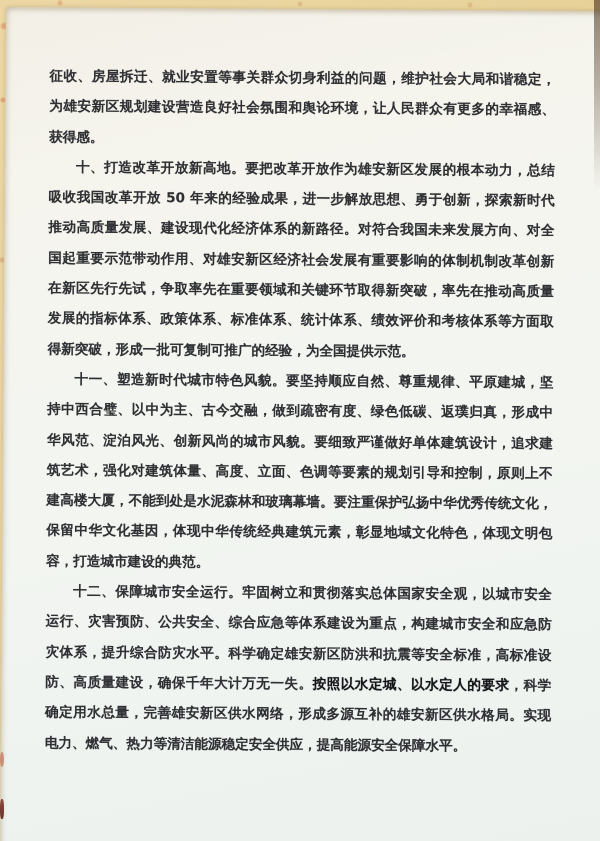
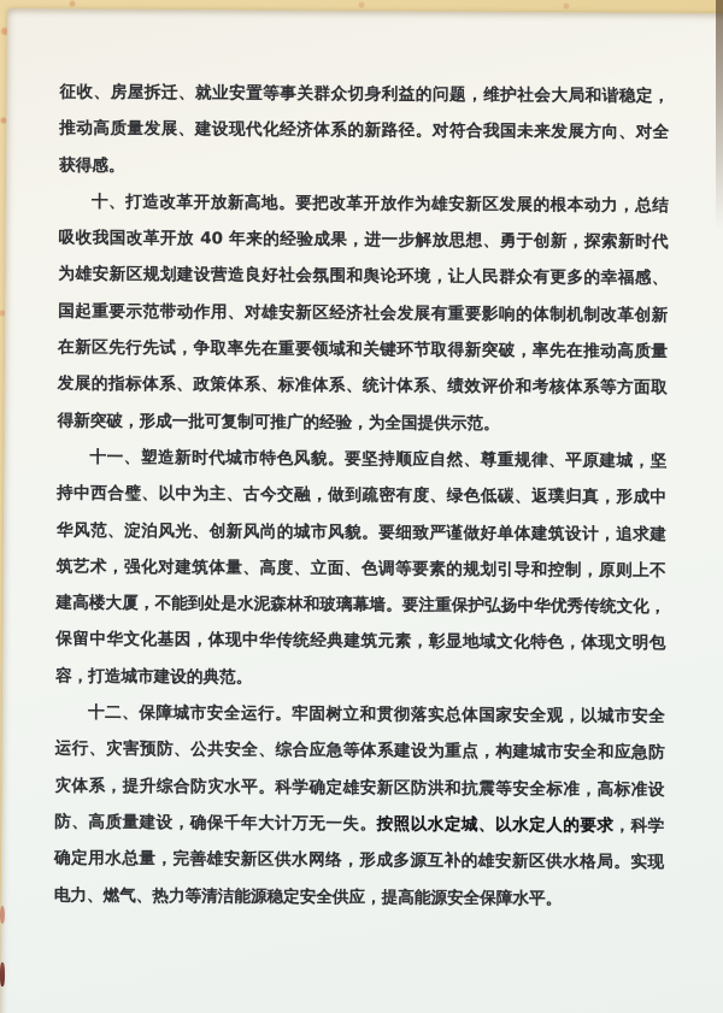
  征收、房屋拆迁、就业安置等事关群众切身利益的问题，维护社会大局和谐稳定，
- 为雄安新区规划建设营造良好社会氛围和舆论环境，让人民群众有更多的幸福感、
+ 推动高质量发展、建设现代化经济体系的新路径。对符合我国未来发展方向、对全
  获得感。
  十、打造改革开放新高地。要把改革开放作为雄安新区发展的根本动力，总结
- 吸收我国改革开放 50 年来的经验成果，进一步解放思想、勇于创新，探索新时代
+ 吸收我国改革开放 40 年来的经验成果，进一步解放思想、勇于创新，探索新时代
- 推动高质量发展、建设现代化经济体系的新路径。对符合我国未来发展方向、对全
+ 为雄安新区规划建设营造良好社会氛围和舆论环境，让人民群众有更多的幸福感、
  国起重要示范带动作用、对雄安新区经济社会发展有重要影响的体制机制改革创新
  在新区先行先试，争取率先在重要领域和关键环节取得新突破，率先在推动高质量
  发展的指标体系、政策体系、标准体系、统计体系、绩效评价和考核体系等方面取
  得新突破，形成一批可复制可推广的经验，为全国提供示范。
  十一、塑造新时代城市特色风貌。要坚持顺应自然、尊重规律、平原建城，坚
  持中西合璧、以中为主、古今交融，做到疏密有度、绿色低碳、返璞归真，形成中
  华风范、淀泊风光、创新风尚的城市风貌。要细致严谨做好单体建筑设计，追求建
  筑艺术，强化对建筑体量、高度、立面、色调等要素的规划引导和控制，原则上不
  建高楼大厦，不能到处是水泥森林和玻璃幕墙。要注重保护弘扬中华优秀传统文化，
  保留中华文化基因，体现中华传统经典建筑元素，彰显地域文化特色，体现文明包
  容，打造城市建设的典范。
  十二、保障城市安全运行。牢固树立和贯彻落实总体国家安全观，以城市安全
  运行、灾害预防、公共安全、综合应急等体系建设为重点，构建城市安全和应急防
  灾体系，提升综合防灾水平。科学确定雄安新区防洪和抗震等安全标准，高标准设
  防、高质量建设，确保千年大计万无一失。按照以水定城、以水定人的要求，科学
  确定用水总量，完善雄安新区供水网络，形成多源互补的雄安新区供水格局。实现
  电力、燃气、热力等清洁能源稳定安全供应，提高能源安全保障水平。
